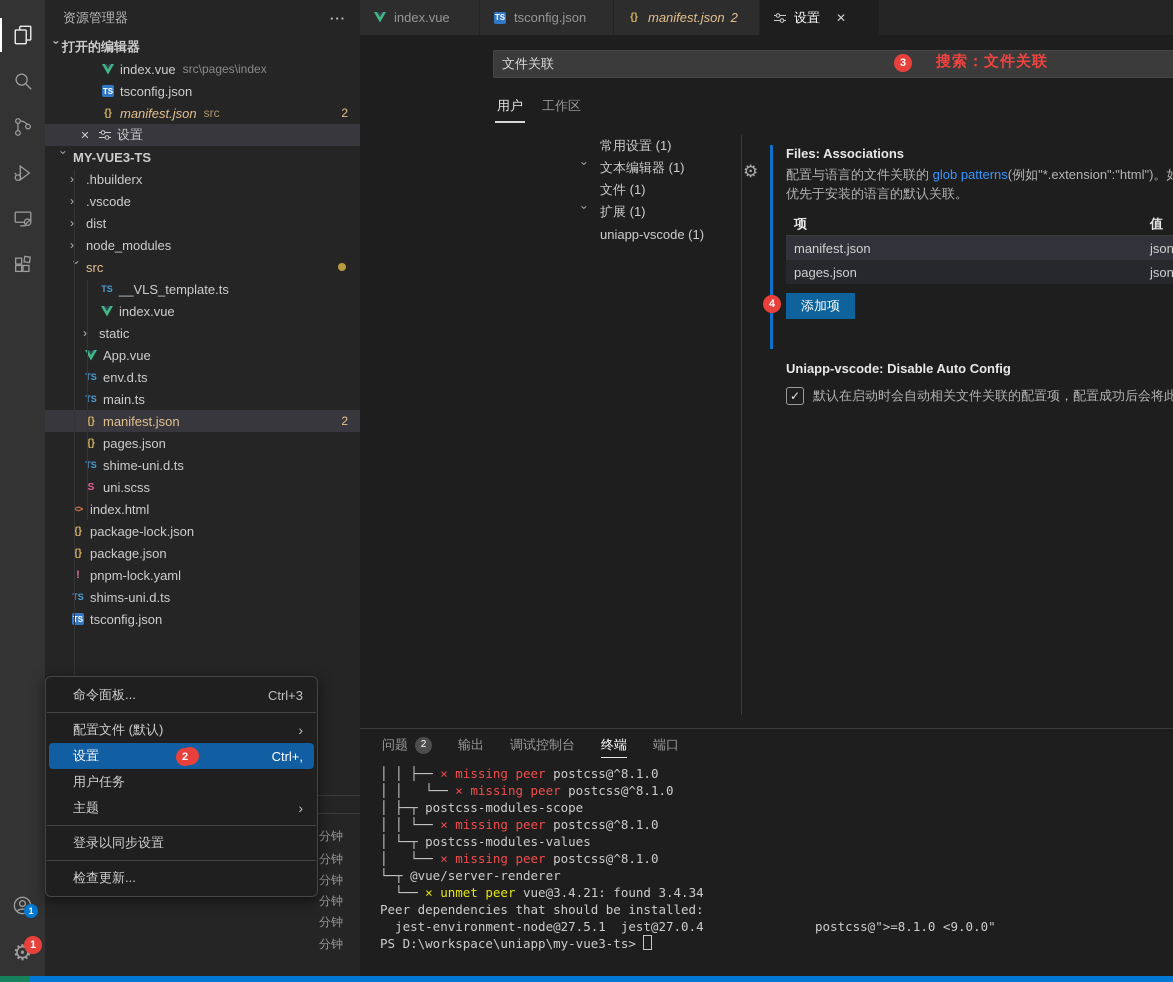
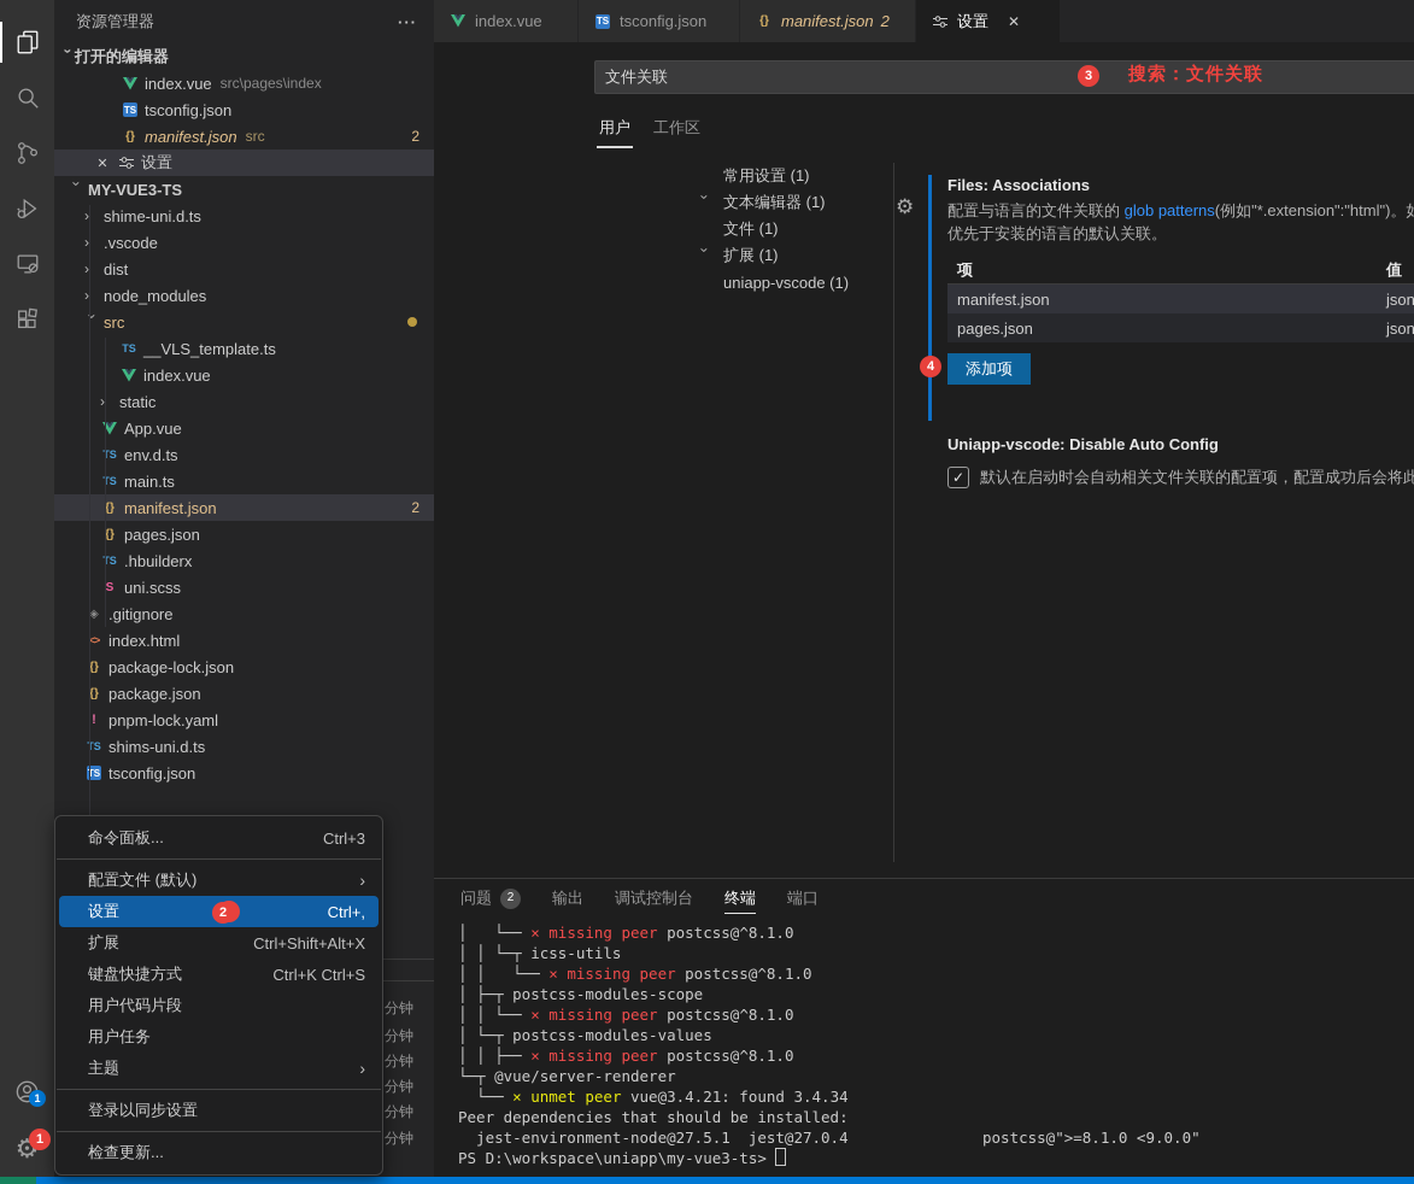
  ⚙
  1
  资源管理器
  ···
  打开的编辑器
  index.vue
  src\pages\index
  TS
  tsconfig.json
  {}
  manifest.json
  src
  2
  ✕
  设置
  MY-VUE3-TS
  ›
- .hbuilderx
+ shime-uni.d.ts
  ›
  .vscode
  ›
  dist
  ›
  node_modules
  src
  TS
  __VLS_template.ts
  index.vue
  ›
  static
  App.vue
  env.d.ts
  main.ts
  {}
  manifest.json
  2
  {}
  pages.json
- shime-uni.d.ts
+ .hbuilderx
  S
  uni.scss
+ ◈
+ .gitignore
  <>
  index.html
  {}
  package-lock.json
  {}
  package.json
  !
  pnpm-lock.yaml
  shims-uni.d.ts
  TS
  tsconfig.json
  分钟
  分钟
  分钟
  分钟
  分钟
  分钟
  index.vue
  TS
  tsconfig.json
  {}
  manifest.json
  2
  设置
  ✕
  文件关联
  用户
  工作区
  常用设置 (1)
  文本编辑器 (1)
  文件 (1)
  扩展 (1)
  uniapp-vscode (1)
  ⚙
  Files: Associations
  配置与语言的文件关联的 glob patterns(例如"*.extension":"html")。
  优先于安装的语言的默认关联。
  项
  值
  manifest.json
  json
  pages.json
  json
  添加项
  Uniapp-vscode: Disable Auto Config
  ✓
  默认在启动时会自动相关文件关联的配置项，配置成功后会将此
  问题
  2
  输出
  调试控制台
  终端
  端口
- │ │ ├── × missing peer postcss@^8.1.0
+ │ └── × missing peer postcss@^8.1.0
+ │ │ └─┬ icss-utils
  │ │ └── × missing peer postcss@^8.1.0
  │ ├─┬ postcss-modules-scope
  │ │ └── × missing peer postcss@^8.1.0
  │ └─┬ postcss-modules-values
- │ └── × missing peer postcss@^8.1.0
+ │ │ ├── × missing peer postcss@^8.1.0
  └─┬ @vue/server-renderer
  └── × unmet peer vue@3.4.21: found 3.4.34
  Peer dependencies that should be installed:
  jest-environment-node@27.5.1 jest@27.0.4
  postcss@">=8.1.0 <9.0.0"
  PS D:\workspace\uniapp\my-vue3-ts>
  命令面板...
  Ctrl+3
  配置文件 (默认)
  ›
  设置
  Ctrl+,
+ 扩展
+ Ctrl+Shift+Alt+X
+ 键盘快捷方式
+ Ctrl+K Ctrl+S
+ 用户代码片段
  用户任务
  主题
  ›
  登录以同步设置
  检查更新...
  1
  2
  3
  4
  搜索：文件关联
